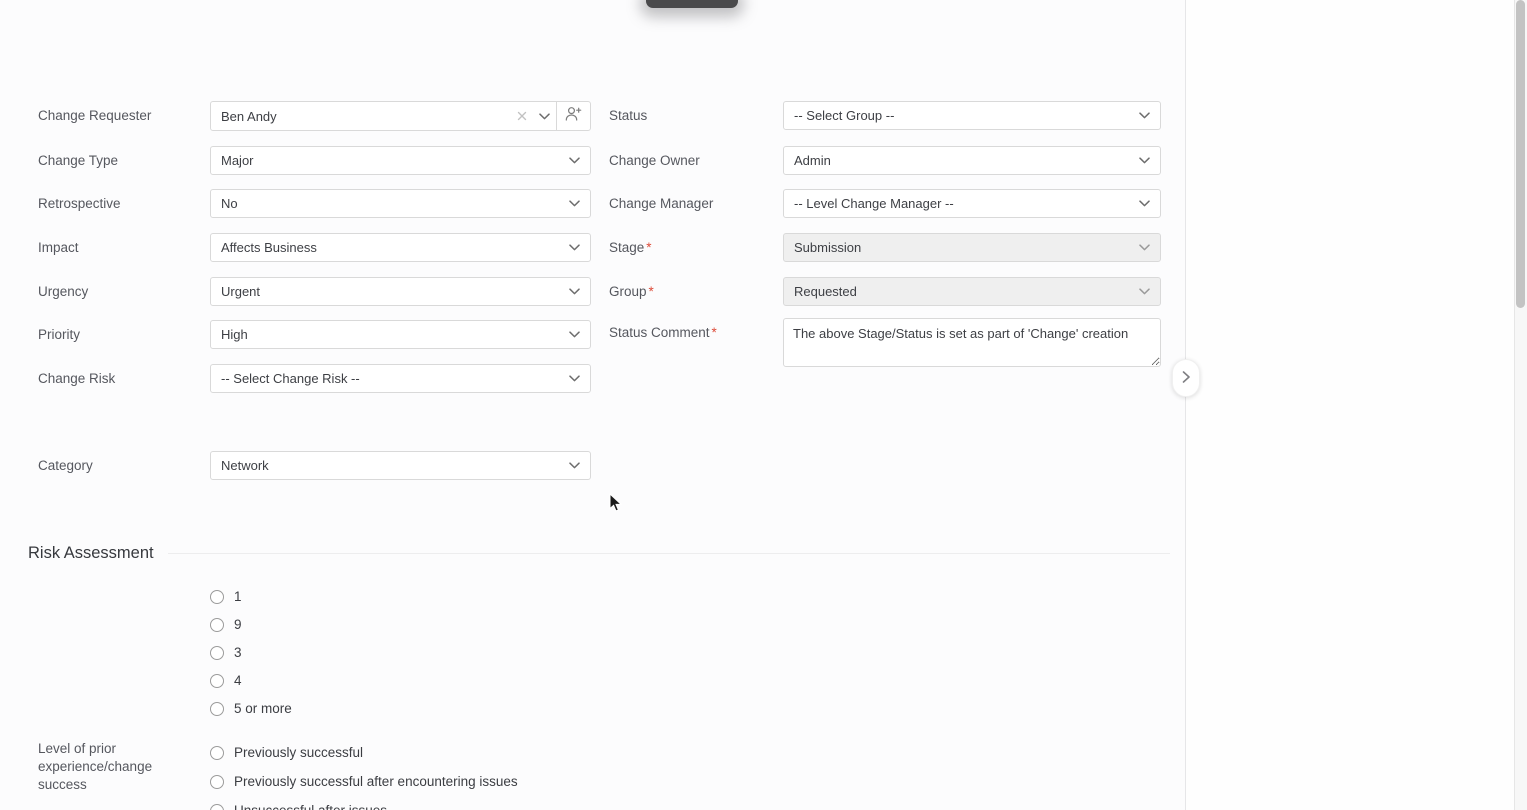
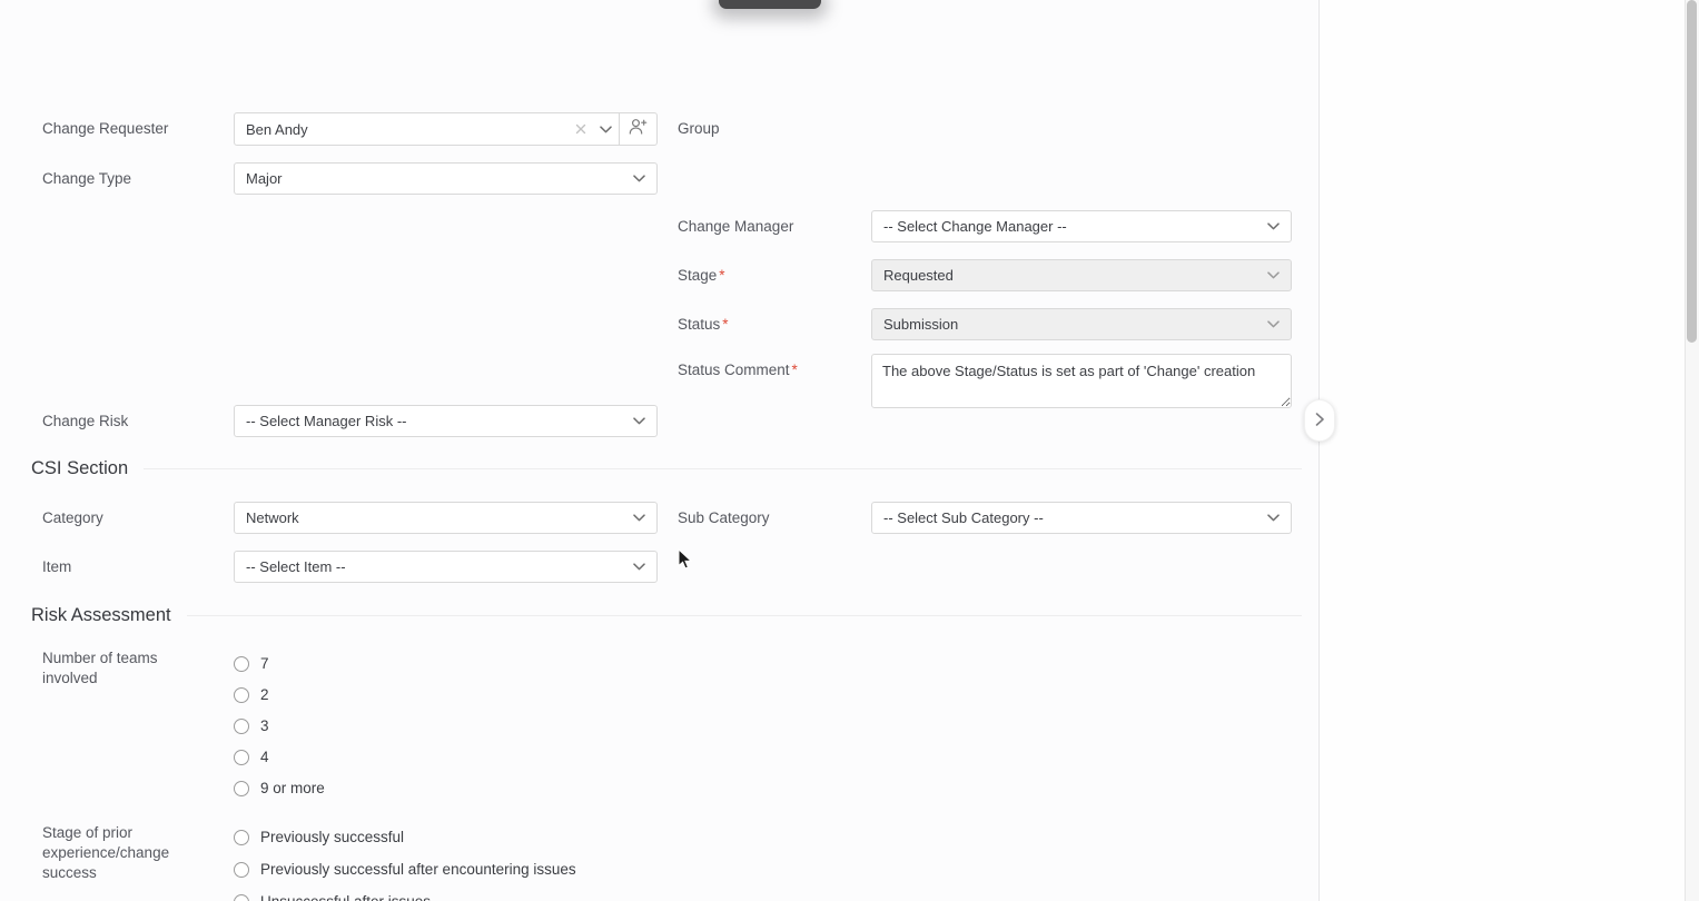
  Change Requester
  Ben Andy
  Change Type
  Major
- Retrospective
- No
- Impact
- Affects Business
- Urgency
- Urgent
- Priority
- High
  Change Risk
- -- Select Change Risk --
+ -- Select Manager Risk --
- Status
+ Group
- -- Select Group --
- Change Owner
- Admin
  Change Manager
- -- Level Change Manager --
+ -- Select Change Manager --
  Stage *
- Submission
+ Requested
- Group *
+ Status *
- Requested
+ Submission
  Status Comment *
  The above Stage/Status is set as part of 'Change' creation
+ CSI Section
  Category
  Network
+ Sub Category
+ -- Select Sub Category --
+ Item
+ -- Select Item --
  Risk Assessment
+ Number of teams involved
- 1
+ 7
- 9
+ 2
  3
  4
- 5 or more
+ 9 or more
- Level of prior experience/change success
+ Stage of prior experience/change success
  Previously successful
  Previously successful after encountering issues
